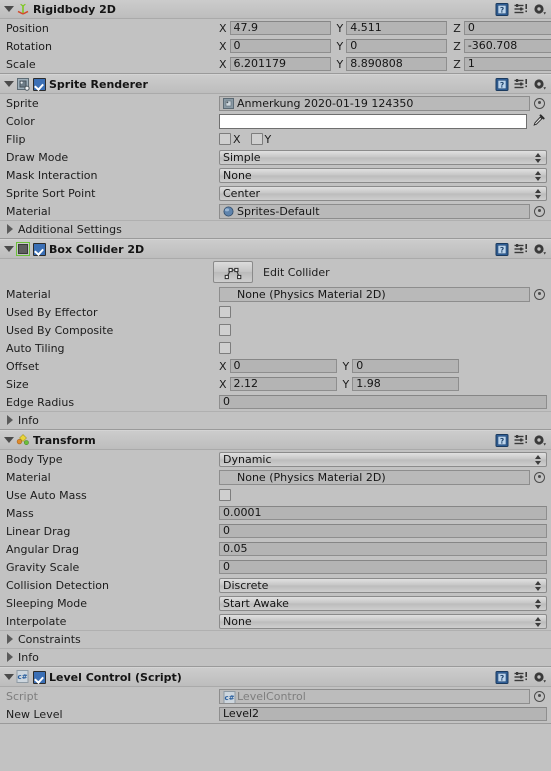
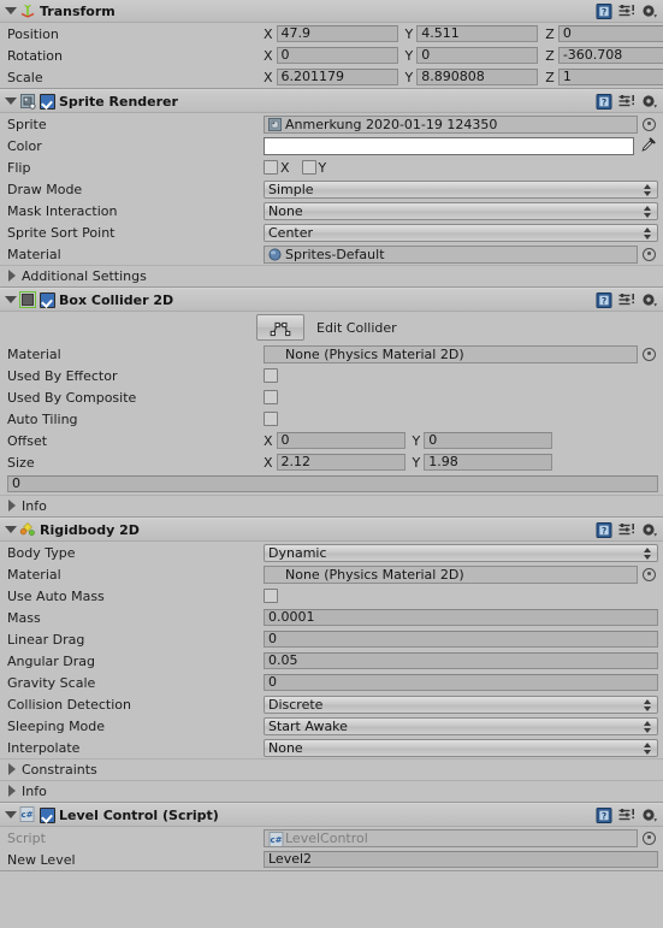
- Rigidbody 2D
+ Transform
  ?
  Position
  X
  47.9
  Y
  4.511
  Z
  0
  Rotation
  X
  0
  Y
  0
  Z
  -360.708
  Scale
  X
  6.201179
  Y
  8.890808
  Z
  1
  Sprite Renderer
  ?
  Sprite
  Anmerkung 2020-01-19 124350
  Color
  Flip
  X
  Y
  Draw Mode
  Simple
  Mask Interaction
  None
  Sprite Sort Point
  Center
  Material
  Sprites-Default
  Additional Settings
  Box Collider 2D
  ?
  Edit Collider
  Material
  None (Physics Material 2D)
  Used By Effector
  Used By Composite
  Auto Tiling
  Offset
  X
  0
  Y
  0
  Size
  X
  2.12
  Y
  1.98
- Edge Radius
  0
  Info
- Transform
+ Rigidbody 2D
  ?
  Body Type
  Dynamic
  Material
  None (Physics Material 2D)
  Use Auto Mass
  Mass
  0.0001
  Linear Drag
  0
  Angular Drag
  0.05
  Gravity Scale
  0
  Collision Detection
  Discrete
  Sleeping Mode
  Start Awake
  Interpolate
  None
  Constraints
  Info
  c#
  Level Control (Script)
  ?
  Script
  c#
  LevelControl
  New Level
  Level2
